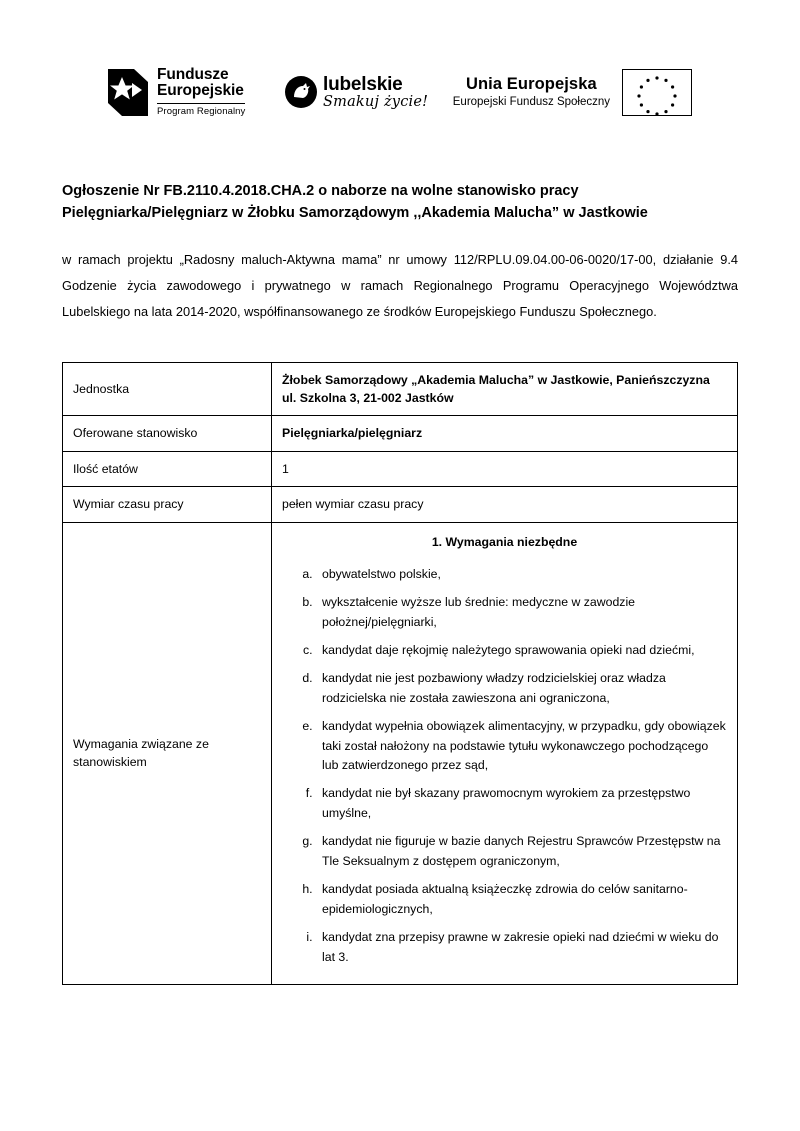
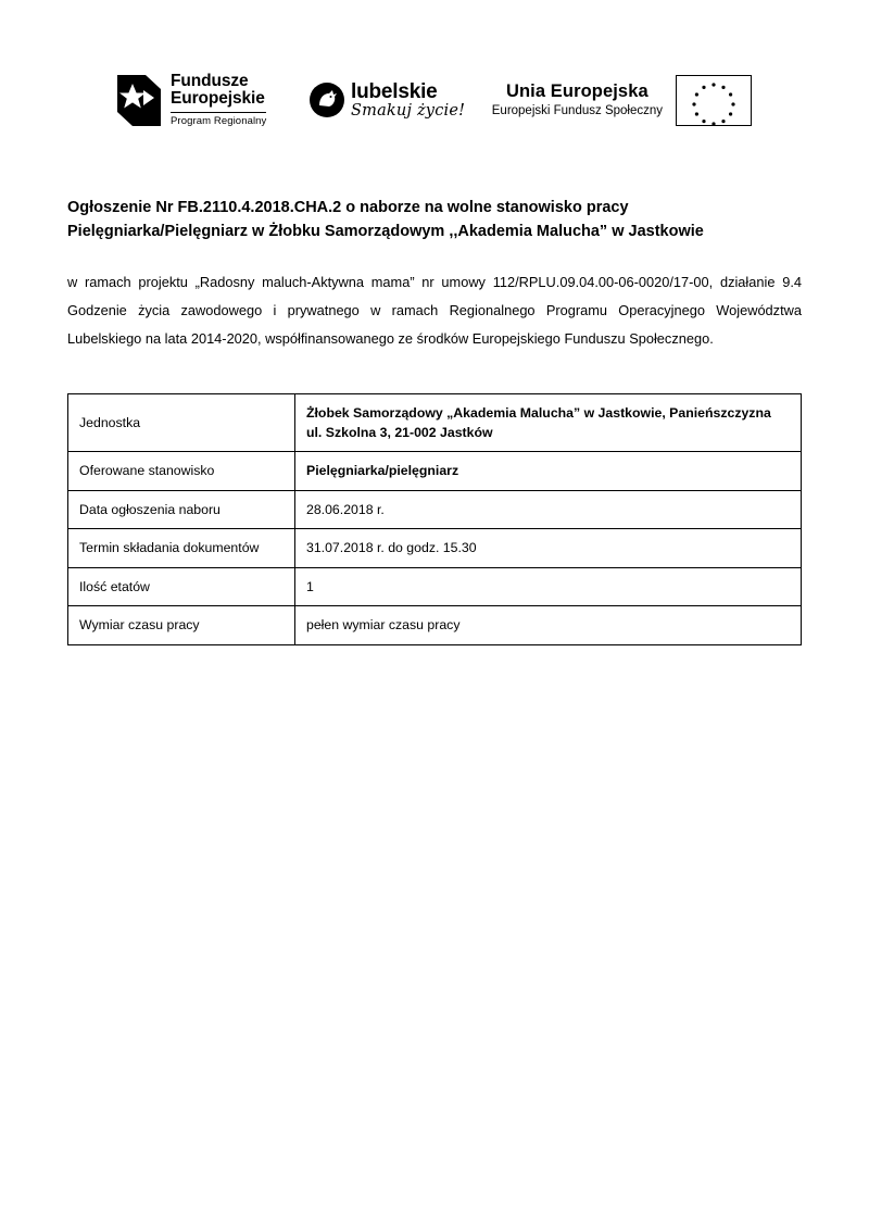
  Fundusze
  Europejskie
  Program Regionalny
  lubelskie
  Smakuj życie!
  Unia Europejska
  Europejski Fundusz Społeczny
  Ogłoszenie Nr FB.2110.4.2018.CHA.2 o naborze na wolne stanowisko pracy Pielęgniarka/Pielęgniarz w Żłobku Samorządowym ,,Akademia Malucha” w Jastkowie
  w ramach projektu „Radosny maluch-Aktywna mama” nr umowy 112/RPLU.09.04.00-06-0020/17-00, działanie 9.4 Godzenie życia zawodowego i prywatnego w ramach Regionalnego Programu Operacyjnego Województwa Lubelskiego na lata 2014-2020, współfinansowanego ze środków Europejskiego Funduszu Społecznego.
  Jednostka	Żłobek Samorządowy „Akademia Malucha” w Jastkowie, Panieńszczyzna ul. Szkolna 3, 21-002 Jastków
  Oferowane stanowisko	Pielęgniarka/pielęgniarz
+ Data ogłoszenia naboru	28.06.2018 r.
+ Termin składania dokumentów	31.07.2018 r. do godz. 15.30
  Ilość etatów	1
  Wymiar czasu pracy	pełen wymiar czasu pracy
- Wymagania związane ze stanowiskiem	1. Wymagania niezbędne obywatelstwo polskie, wykształcenie wyższe lub średnie: medyczne w zawodzie położnej/pielęgniarki, kandydat daje rękojmię należytego sprawowania opieki nad dziećmi, kandydat nie jest pozbawiony władzy rodzicielskiej oraz władza rodzicielska nie została zawieszona ani ograniczona, kandydat wypełnia obowiązek alimentacyjny, w przypadku, gdy obowiązek taki został nałożony na podstawie tytułu wykonawczego pochodzącego lub zatwierdzonego przez sąd, kandydat nie był skazany prawomocnym wyrokiem za przestępstwo umyślne, kandydat nie figuruje w bazie danych Rejestru Sprawców Przestępstw na Tle Seksualnym z dostępem ograniczonym, kandydat posiada aktualną książeczkę zdrowia do celów sanitarno-epidemiologicznych, kandydat zna przepisy prawne w zakresie opieki nad dziećmi w wieku do lat 3.
